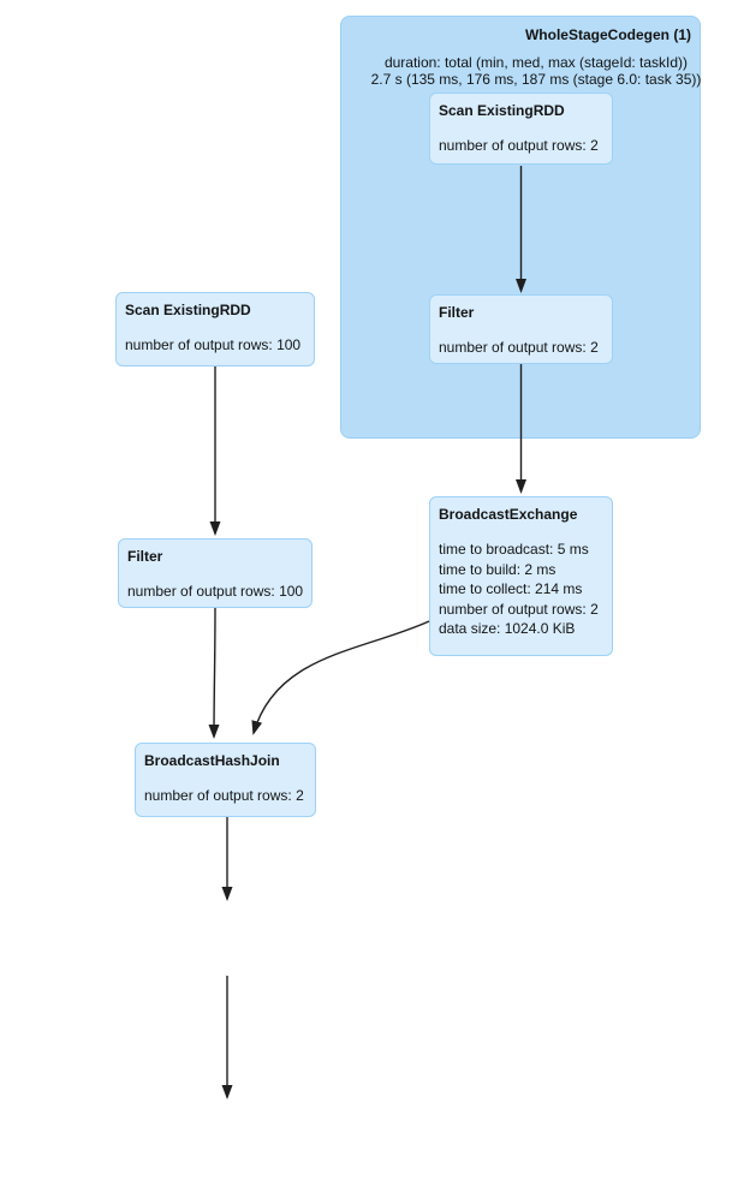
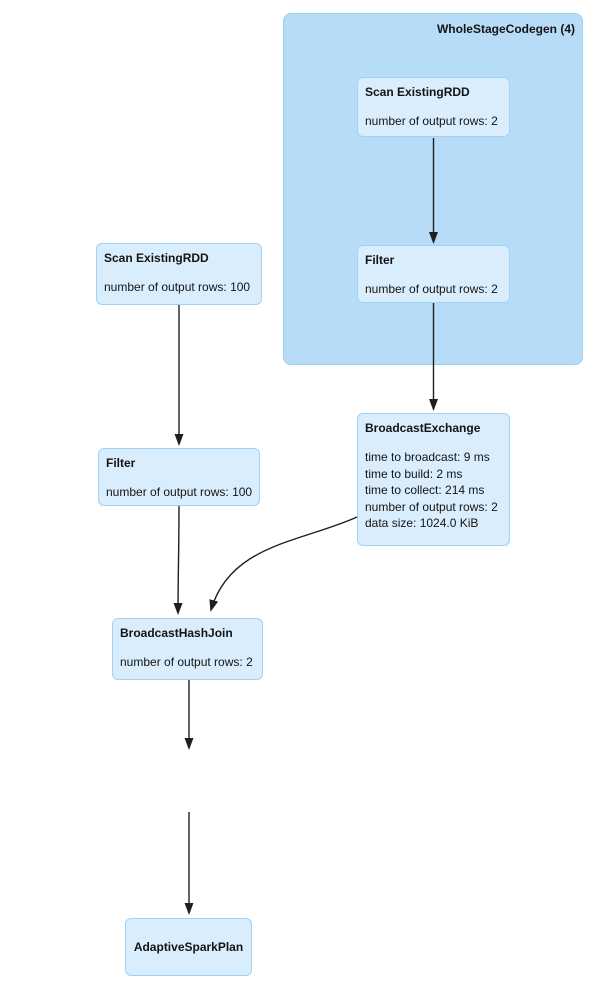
- WholeStageCodegen (1)
+ WholeStageCodegen (4)
- duration: total (min, med, max (stageId: taskId))
- 2.7 s (135 ms, 176 ms, 187 ms (stage 6.0: task 35))
  Scan ExistingRDD
  number of output rows: 2
  Filter
  number of output rows: 2
  BroadcastExchange
- time to broadcast: 5 ms
+ time to broadcast: 9 ms
  time to build: 2 ms
  time to collect: 214 ms
  number of output rows: 2
  data size: 1024.0 KiB
  Scan ExistingRDD
  number of output rows: 100
  Filter
  number of output rows: 100
  BroadcastHashJoin
  number of output rows: 2
+ AdaptiveSparkPlan
